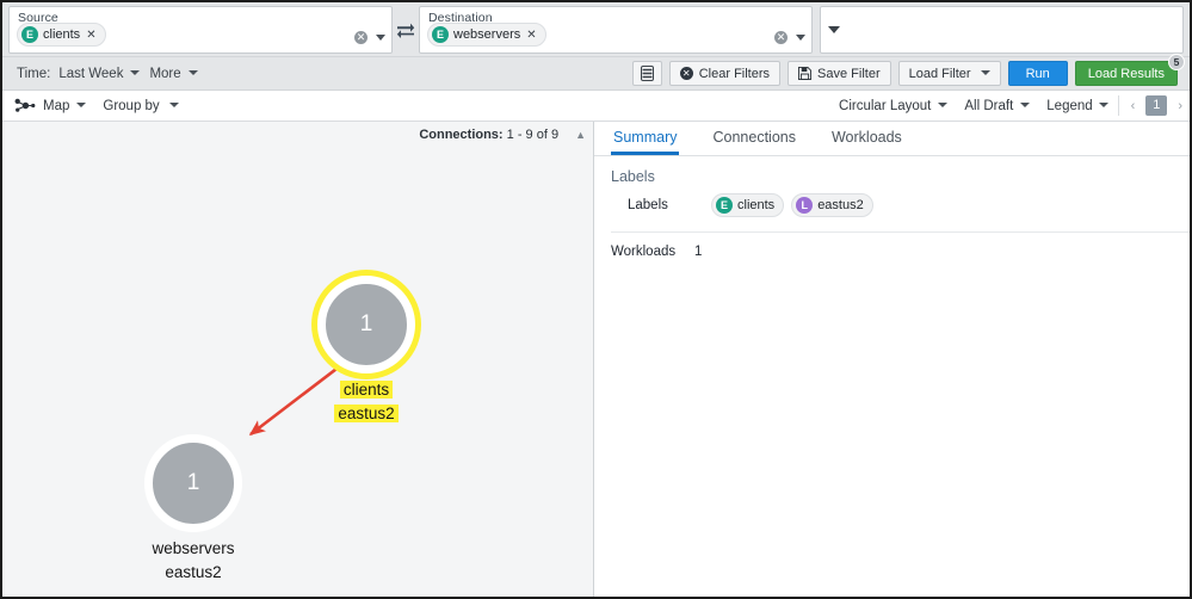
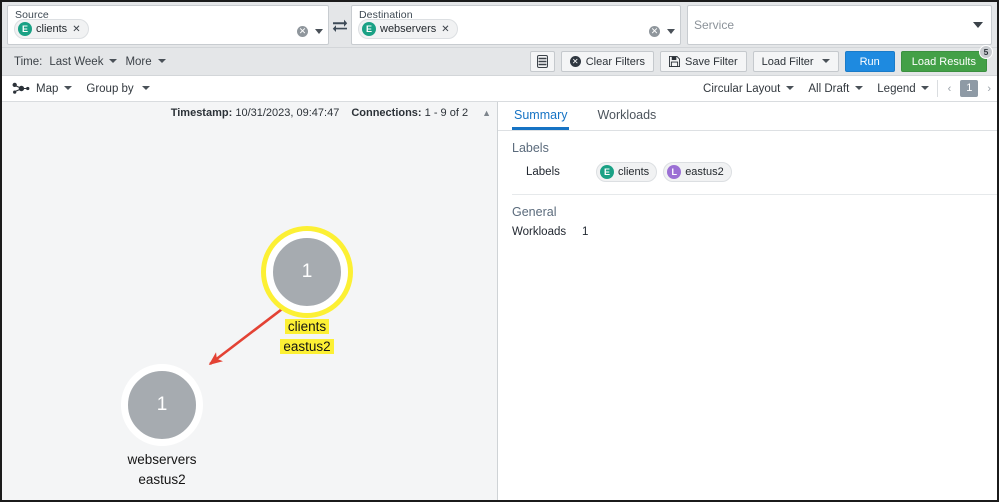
  Source
  E
  clients
  ✕
  ✕
  Destination
  E
  webservers
  ✕
  ✕
+ Service
  Time:
  Last Week
  More
  ✕
  Clear Filters
  Save Filter
  Load Filter
  Run
  Load Results
  5
  Map
  Group by
  Circular Layout
  All Draft
  Legend
  ‹
  1
  ›
+ Timestamp: 10/31/2023, 09:47:47
- Connections: 1 - 9 of 9
+ Connections: 1 - 9 of 2
  ▲
  1
  clients
  eastus2
  1
  webservers
  eastus2
  Summary
- Connections
  Workloads
  Labels
  Labels
  E
  clients
  L
  eastus2
+ General
  Workloads
  1
